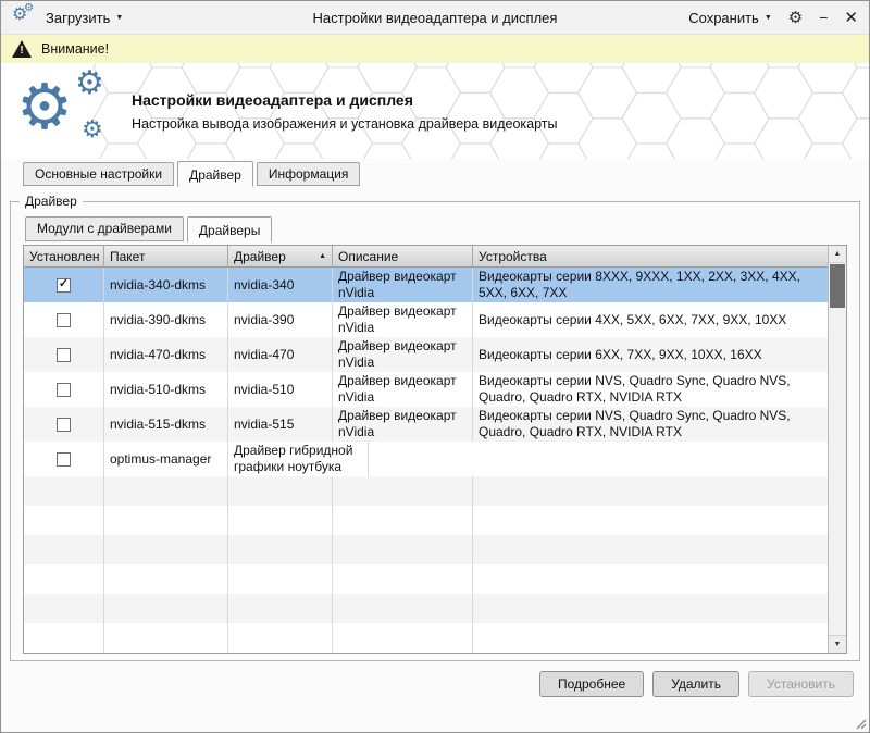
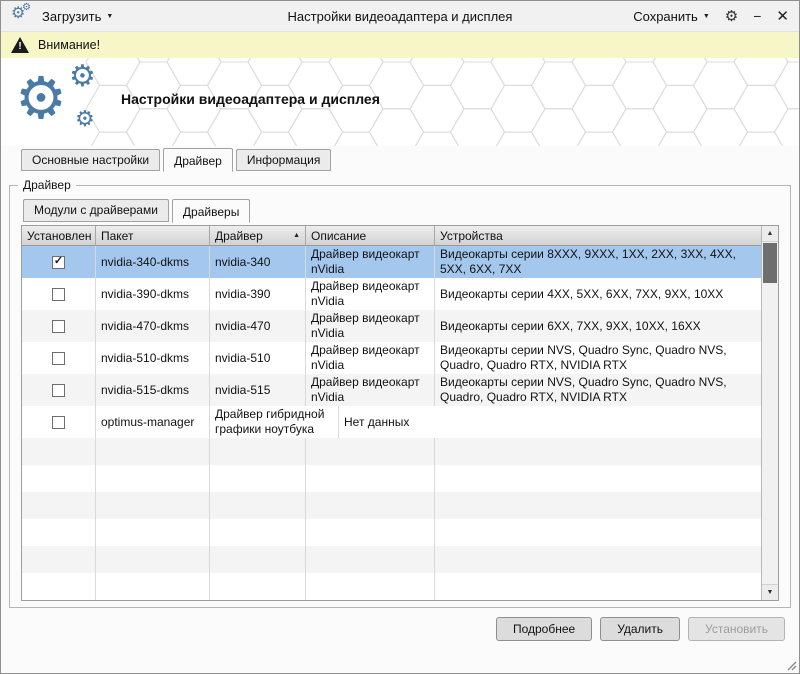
  Настройки видеоадаптера и дисплея
  ⚙
  ⚙
  Загрузить
  Сохранить
  ⚙
  −
  ✕
  !
  Внимание!
  ⚙
  ⚙
  ⚙
  Настройки видеоадаптера и дисплея
- Настройка вывода изображения и установка драйвера видеокарты
  Основные настройки
  Драйвер
  Информация
  Драйвер
  Модули с драйверами
  Драйверы
  Установлен
  Пакет
  Драйвер
  Описание
  Устройства
  ✓
  nvidia-340-dkms
  nvidia-340
  Драйвер видеокарт nVidia
  Видеокарты серии 8XXX, 9XXX, 1XX, 2XX, 3XX, 4XX, 5XX, 6XX, 7XX
  nvidia-390-dkms
  nvidia-390
  Драйвер видеокарт nVidia
  Видеокарты серии 4XX, 5XX, 6XX, 7XX, 9XX, 10XX
  nvidia-470-dkms
  nvidia-470
  Драйвер видеокарт nVidia
  Видеокарты серии 6XX, 7XX, 9XX, 10XX, 16XX
  nvidia-510-dkms
  nvidia-510
  Драйвер видеокарт nVidia
  Видеокарты серии NVS, Quadro Sync, Quadro NVS, Quadro, Quadro RTX, NVIDIA RTX
  nvidia-515-dkms
  nvidia-515
  Драйвер видеокарт nVidia
  Видеокарты серии NVS, Quadro Sync, Quadro NVS, Quadro, Quadro RTX, NVIDIA RTX
  optimus-manager
  Драйвер гибридной графики ноутбука
+ Нет данных
  Подробнее
  Удалить
  Установить
